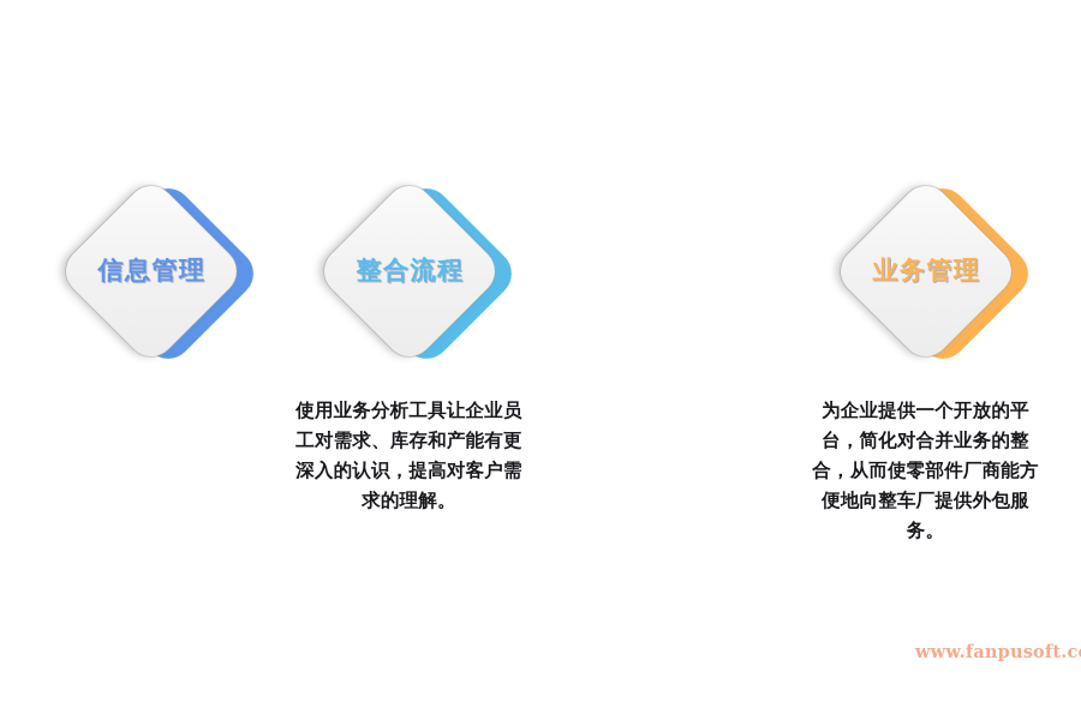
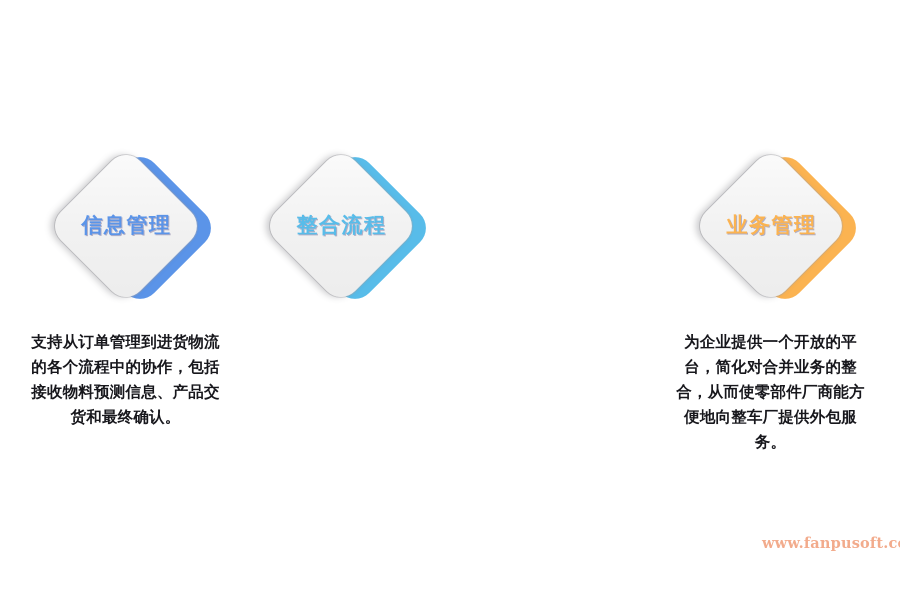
  信息管理
+ 支持从订单管理到进货物流的各个流程中的协作，包括接收物料预测信息、产品交货和最终确认。
  整合流程
- 使用业务分析工具让企业员工对需求、库存和产能有更深入的认识，提高对客户需求的理解。
  业务管理
  为企业提供一个开放的平台，简化对合并业务的整合，从而使零部件厂商能方便地向整车厂提供外包服务。
  www.fanpusoft.c
